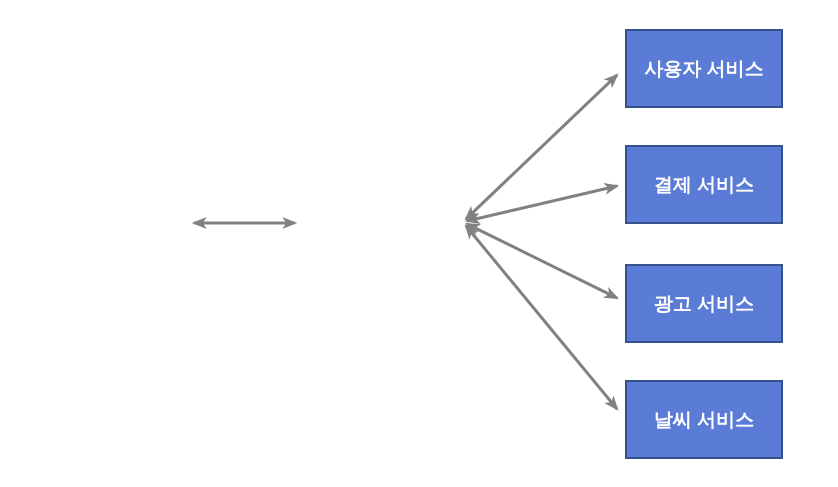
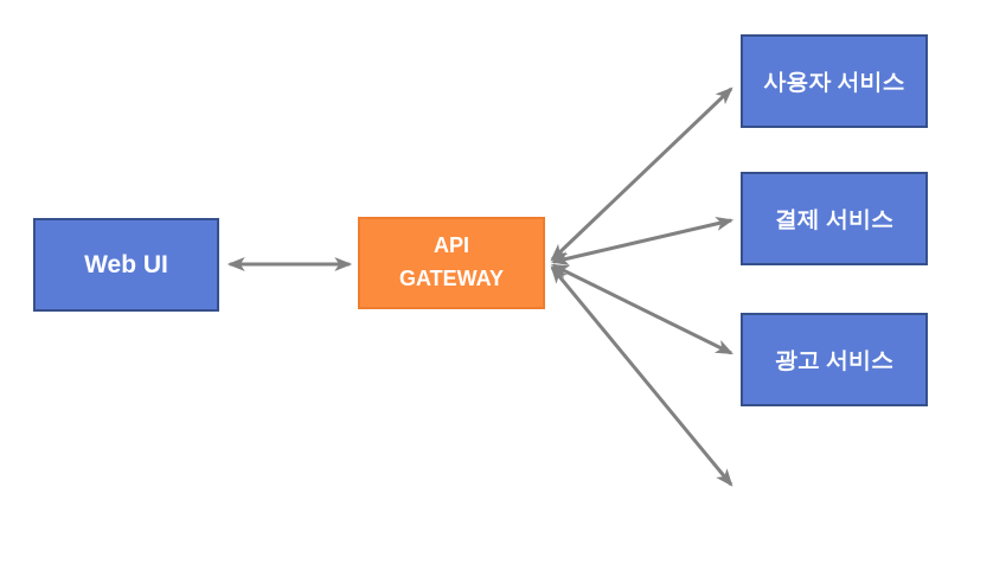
+ Web UI
+ API
+ GATEWAY
  사용자 서비스
  결제 서비스
  광고 서비스
- 날씨 서비스
